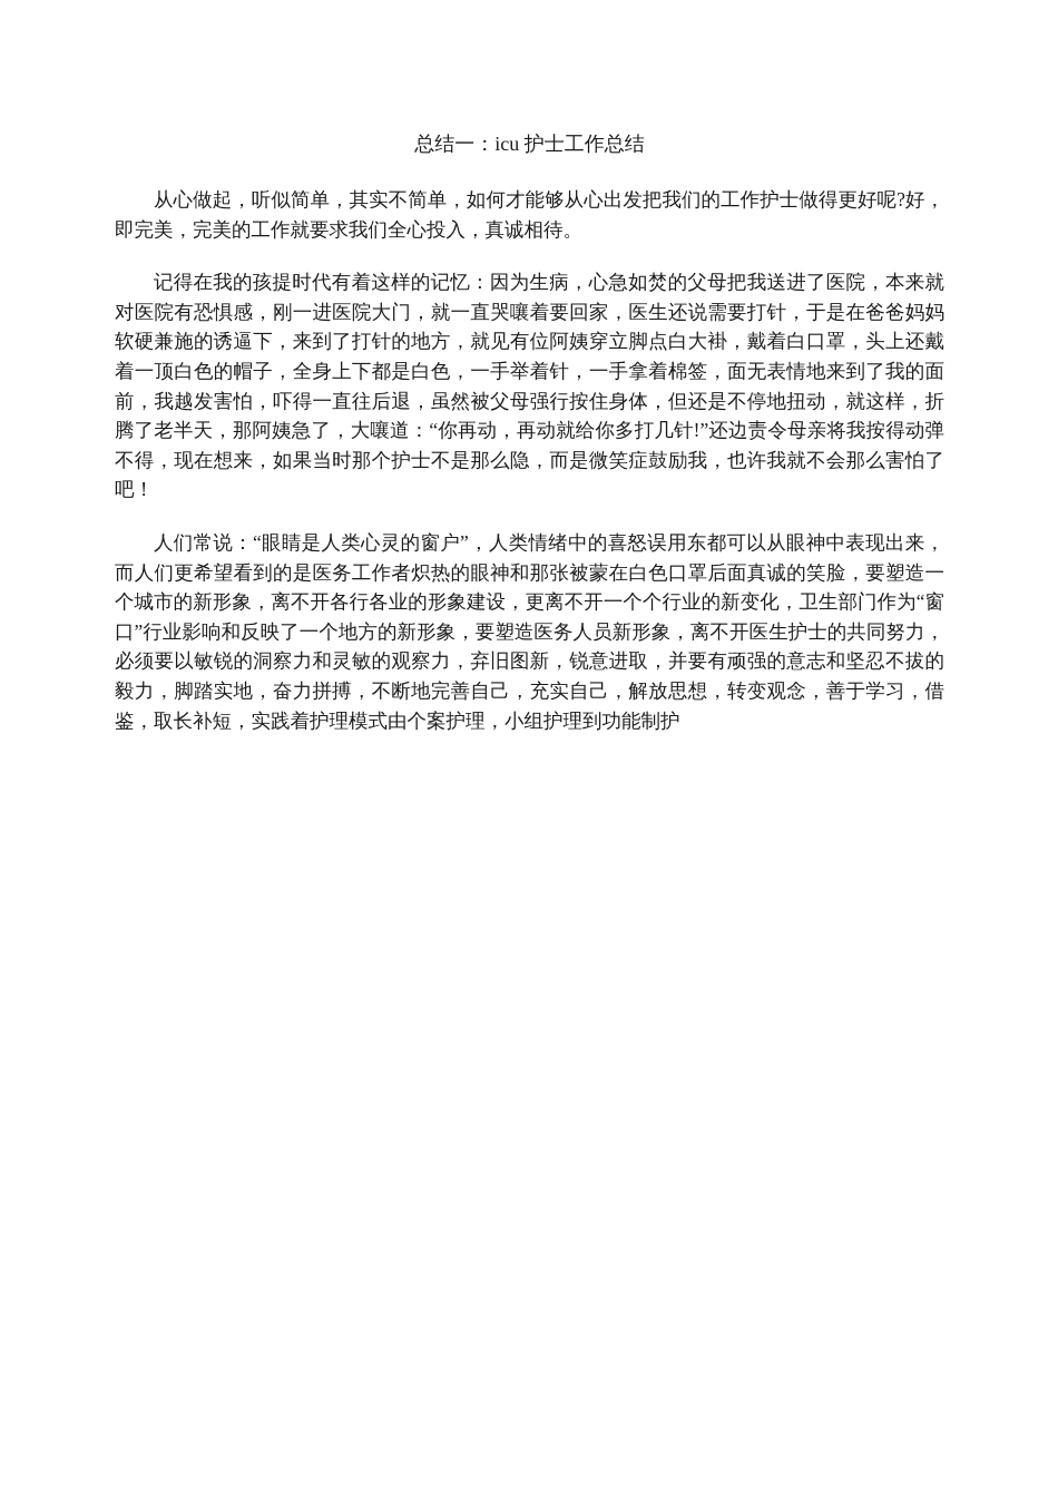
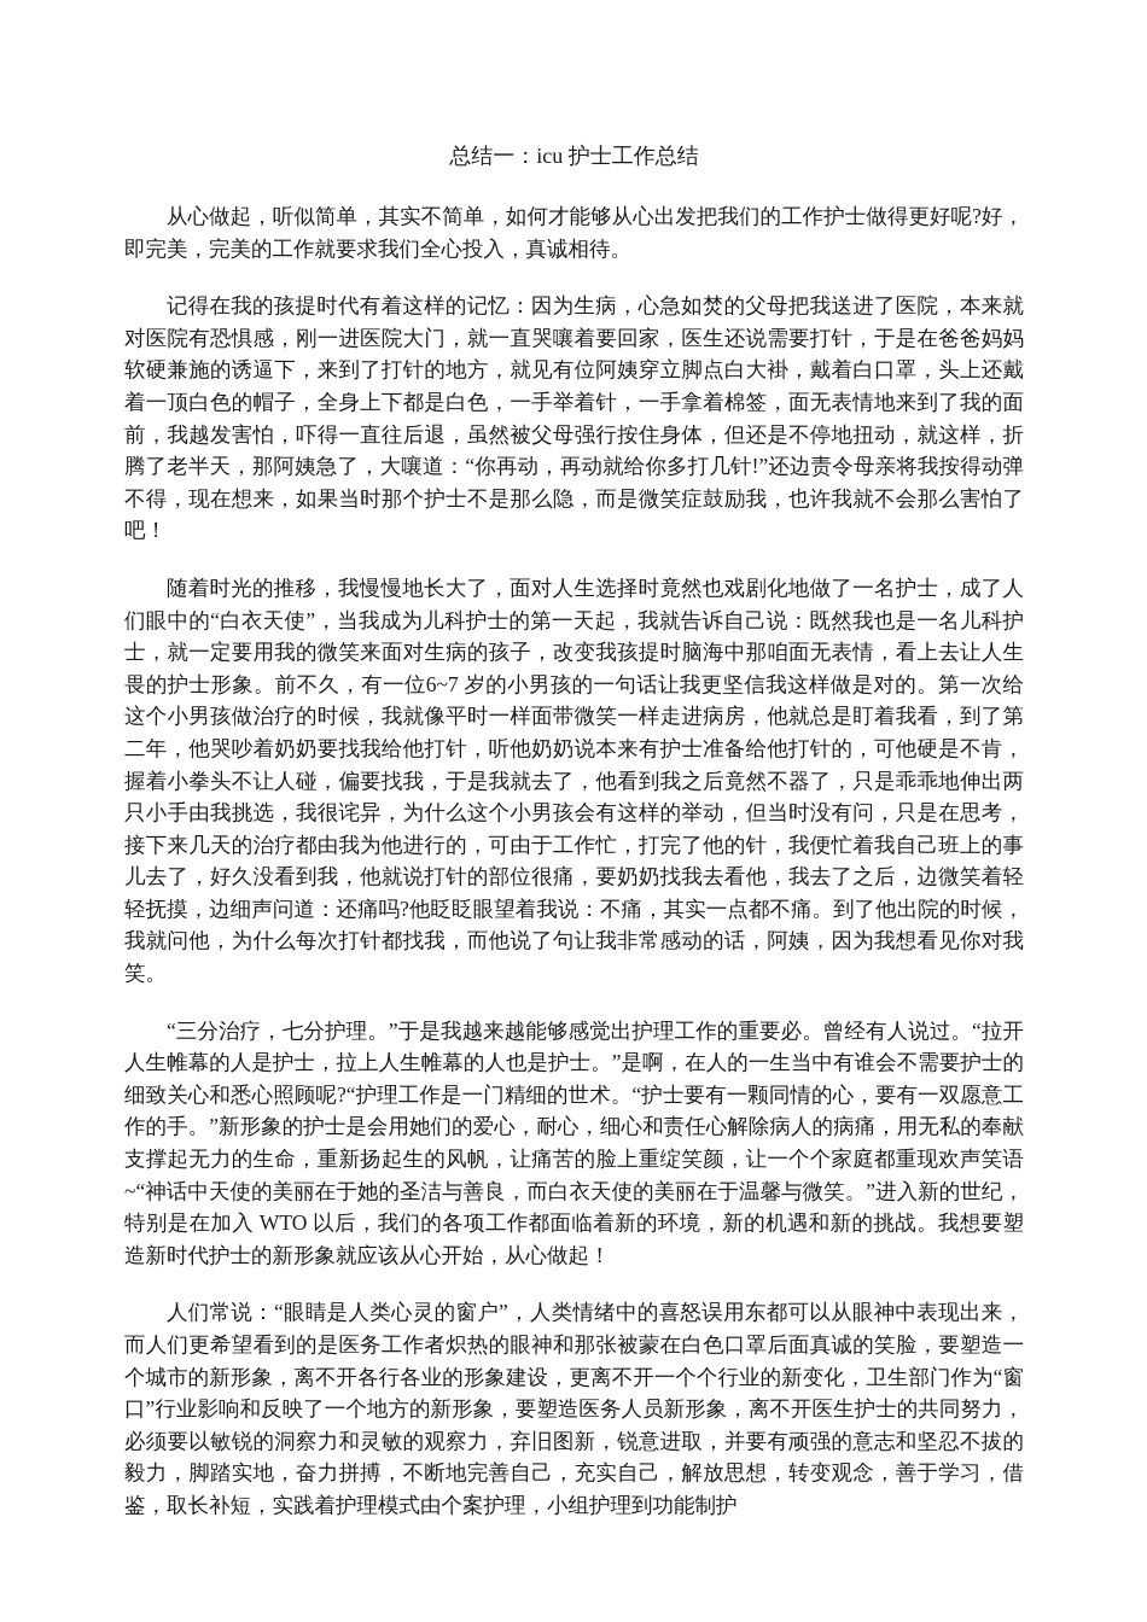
  总结一：icu 护士工作总结
  从心做起，听似简单，其实不简单，如何才能够从心出发把我们的工作护士做得更好呢?好，即完美，完美的工作就要求我们全心投入，真诚相待。
  记得在我的孩提时代有着这样的记忆：因为生病，心急如焚的父母把我送进了医院，本来就对医院有恐惧感，刚一进医院大门，就一直哭嚷着要回家，医生还说需要打针，于是在爸爸妈妈软硬兼施的诱逼下，来到了打针的地方，就见有位阿姨穿立脚点白大褂，戴着白口罩，头上还戴着一顶白色的帽子，全身上下都是白色，一手举着针，一手拿着棉签，面无表情地来到了我的面前，我越发害怕，吓得一直往后退，虽然被父母强行按住身体，但还是不停地扭动，就这样，折腾了老半天，那阿姨急了，大嚷道：“你再动，再动就给你多打几针!”还边责令母亲将我按得动弹不得，现在想来，如果当时那个护士不是那么隐，而是微笑症鼓励我，也许我就不会那么害怕了吧！
+ 随着时光的推移，我慢慢地长大了，面对人生选择时竟然也戏剧化地做了一名护士，成了人们眼中的“白衣天使”，当我成为儿科护士的第一天起，我就告诉自己说：既然我也是一名儿科护士，就一定要用我的微笑来面对生病的孩子，改变我孩提时脑海中那咱面无表情，看上去让人生畏的护士形象。前不久，有一位6~7 岁的小男孩的一句话让我更坚信我这样做是对的。第一次给这个小男孩做治疗的时候，我就像平时一样面带微笑一样走进病房，他就总是盯着我看，到了第二年，他哭吵着奶奶要找我给他打针，听他奶奶说本来有护士准备给他打针的，可他硬是不肯，握着小拳头不让人碰，偏要找我，于是我就去了，他看到我之后竟然不器了，只是乖乖地伸出两只小手由我挑选，我很诧异，为什么这个小男孩会有这样的举动，但当时没有问，只是在思考，接下来几天的治疗都由我为他进行的，可由于工作忙，打完了他的针，我便忙着我自己班上的事儿去了，好久没看到我，他就说打针的部位很痛，要奶奶找我去看他，我去了之后，边微笑着轻轻抚摸，边细声问道：还痛吗?他眨眨眼望着我说：不痛，其实一点都不痛。到了他出院的时候，我就问他，为什么每次打针都找我，而他说了句让我非常感动的话，阿姨，因为我想看见你对我笑。
+ “三分治疗，七分护理。”于是我越来越能够感觉出护理工作的重要必。曾经有人说过。“拉开人生帷幕的人是护士，拉上人生帷幕的人也是护士。”是啊，在人的一生当中有谁会不需要护士的细致关心和悉心照顾呢?“护理工作是一门精细的世术。“护士要有一颗同情的心，要有一双愿意工作的手。”新形象的护士是会用她们的爱心，耐心，细心和责任心解除病人的病痛，用无私的奉献支撑起无力的生命，重新扬起生的风帆，让痛苦的脸上重绽笑颜，让一个个家庭都重现欢声笑语~“神话中天使的美丽在于她的圣洁与善良，而白衣天使的美丽在于温馨与微笑。”进入新的世纪，特别是在加入 WTO 以后，我们的各项工作都面临着新的环境，新的机遇和新的挑战。我想要塑造新时代护士的新形象就应该从心开始，从心做起！
  人们常说：“眼睛是人类心灵的窗户”，人类情绪中的喜怒误用东都可以从眼神中表现出来，而人们更希望看到的是医务工作者炽热的眼神和那张被蒙在白色口罩后面真诚的笑脸，要塑造一个城市的新形象，离不开各行各业的形象建设，更离不开一个个行业的新变化，卫生部门作为“窗口”行业影响和反映了一个地方的新形象，要塑造医务人员新形象，离不开医生护士的共同努力，必须要以敏锐的洞察力和灵敏的观察力，弃旧图新，锐意进取，并要有顽强的意志和坚忍不拔的毅力，脚踏实地，奋力拼搏，不断地完善自己，充实自己，解放思想，转变观念，善于学习，借鉴，取长补短，实践着护理模式由个案护理，小组护理到功能制护
